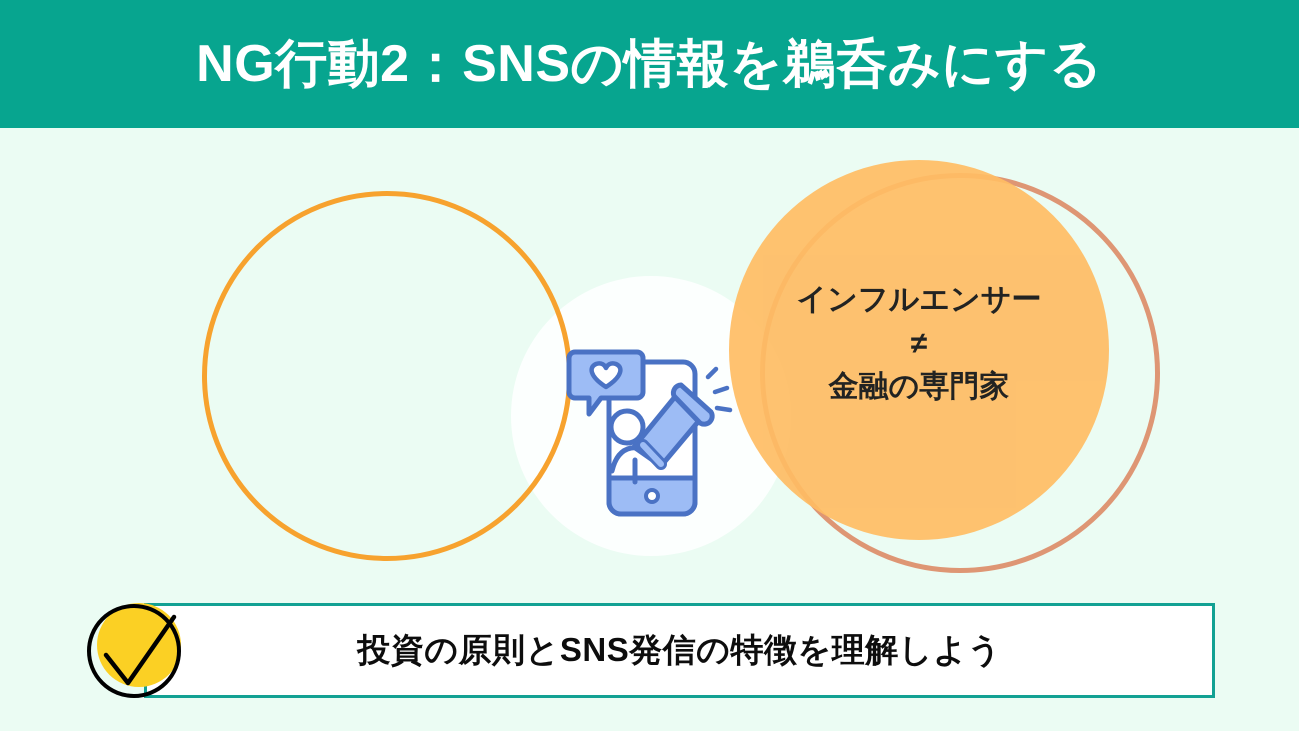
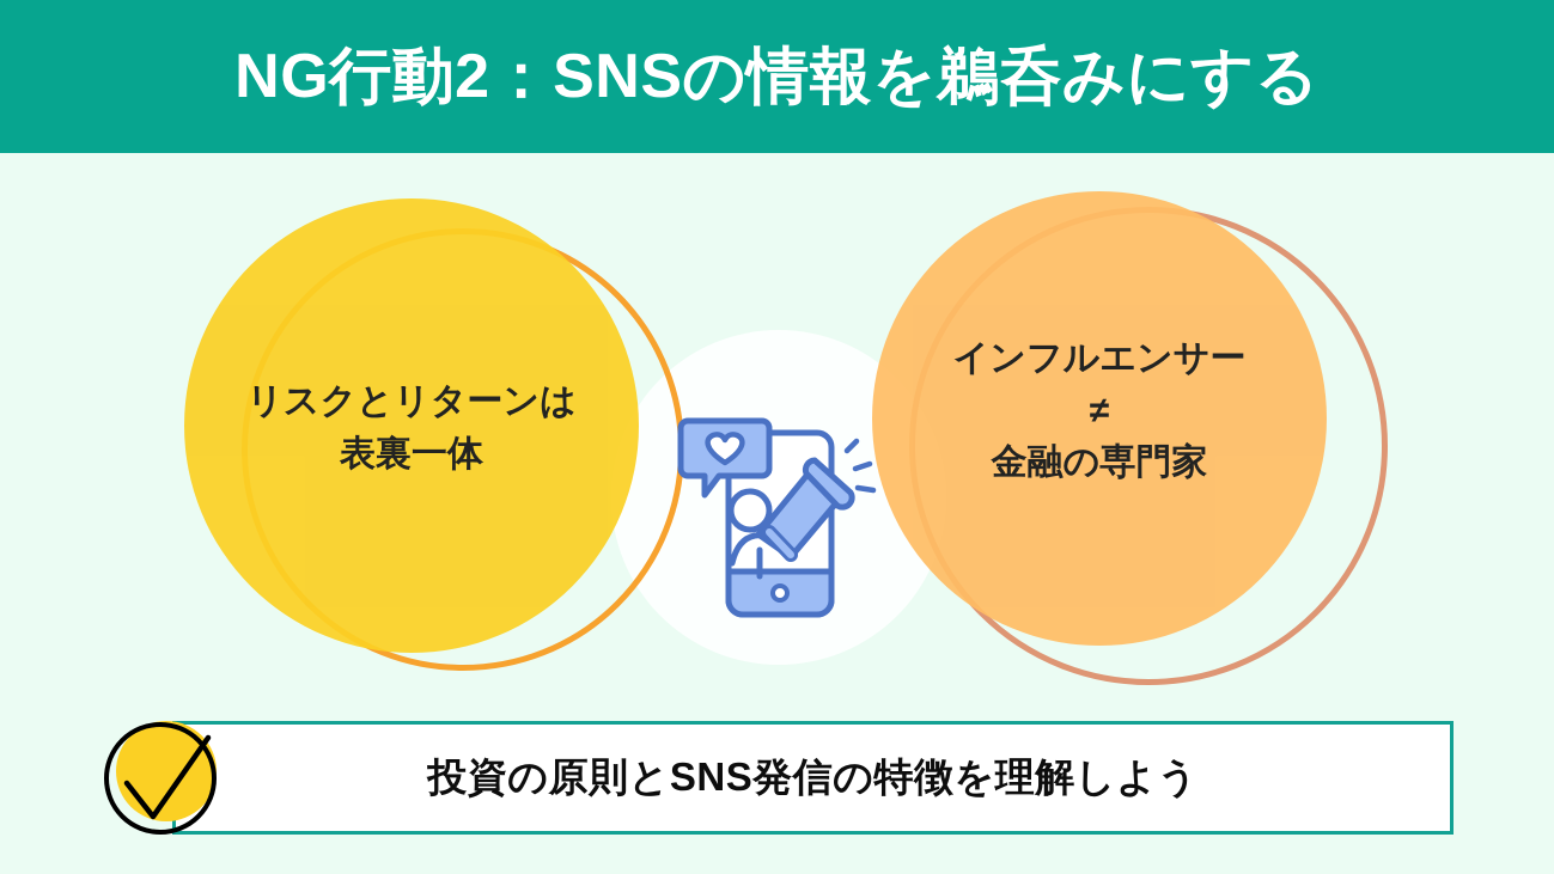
  NG行動2：SNSの情報を鵜呑みにする
+ リスクとリターンは
+ 表裏一体
  インフルエンサー
  ≠
  金融の専門家
  投資の原則とSNS発信の特徴を理解しよう
